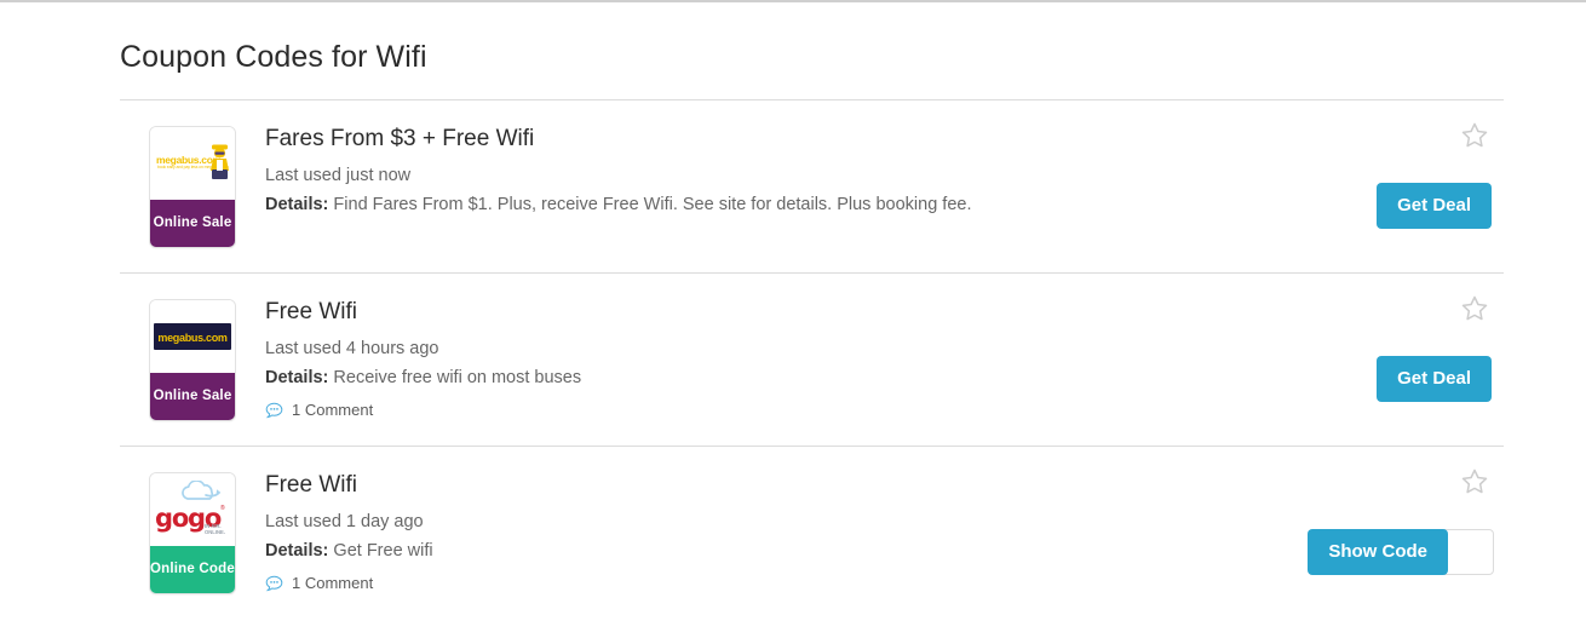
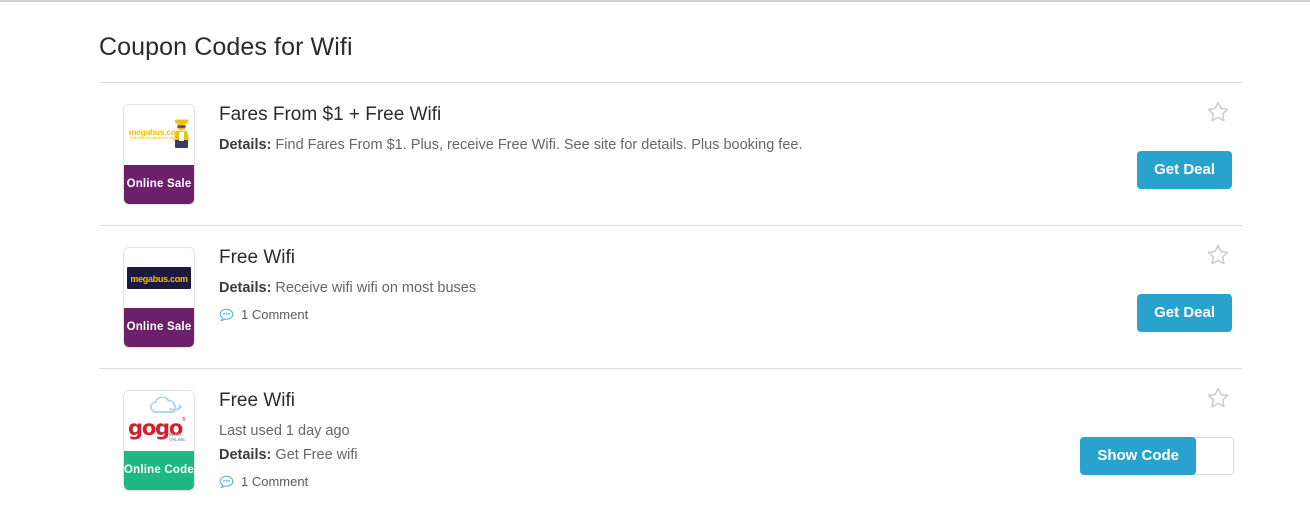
  Coupon Codes for Wifi
  megabus.co
  Online
  Sale
- Fares From $3 + Free Wifi
+ Fares From $1 + Free Wifi
- Last used just now
  Details: Find Fares From $1. Plus, receive Free Wifi. See site for details. Plus booking fee.
  Get Deal
  megabus.com
  Online
  Sale
  Free Wifi
- Last used 4 hours ago
- Details: Receive free wifi on most buses
+ Details: Receive wifi wifi on most buses
  1 Comment
  Get Deal
  gogo
  Online
  Code
  Free Wifi
  Last used 1 day ago
  Details: Get Free wifi
  1 Comment
  Show Code
